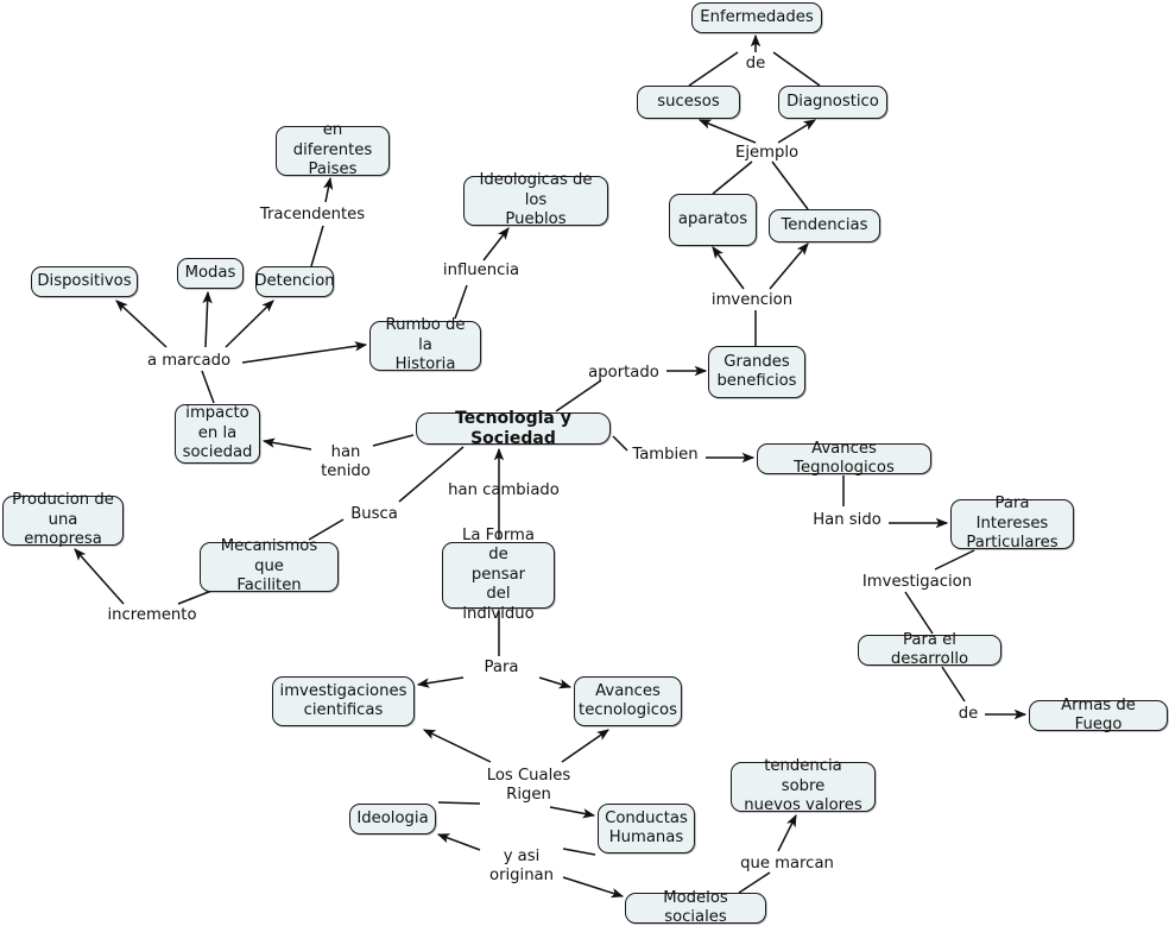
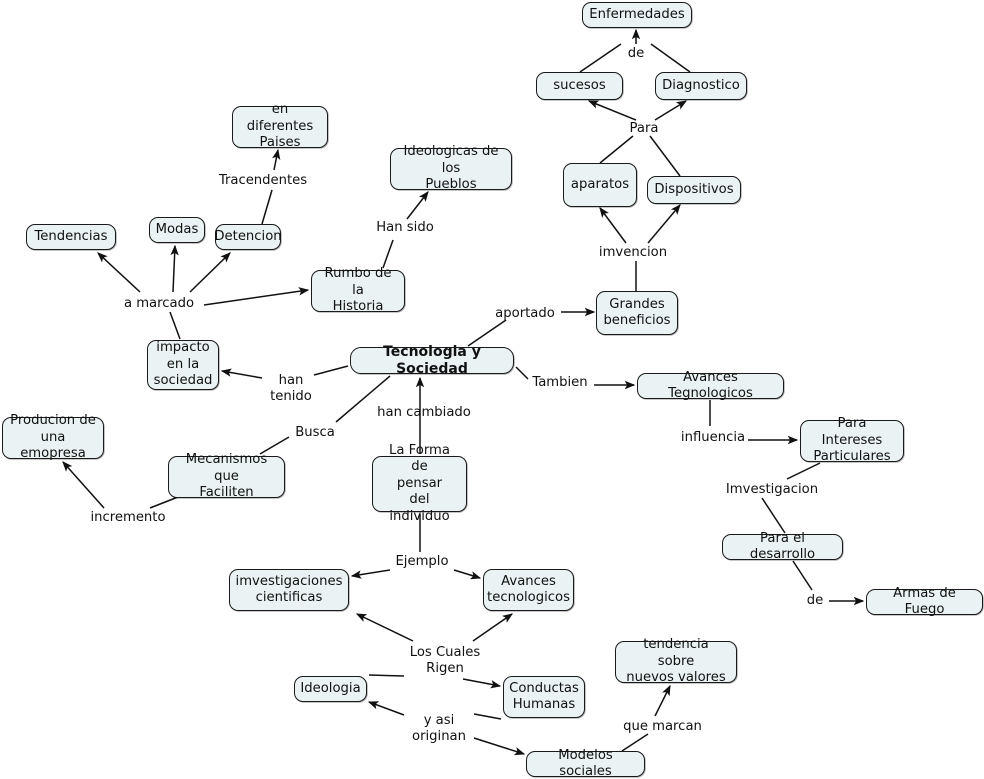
  Enfermedades
  sucesos
  Diagnostico
  aparatos
- Tendencias
+ Dispositivos
  Grandes
  beneficios
  en diferentes
  Paises
- Dispositivos
+ Tendencias
  Modas
  Detencion
  Ideologicas de los
  Pueblos
  Rumbo de la
  Historia
  impacto
  en la
  sociedad
  Tecnologia y Sociedad
  Avances Tegnologicos
  Para Intereses
  Particulares
  Para el desarrollo
  Armas de Fuego
  Producion de
  una emopresa
  Mecanismos que
  Faciliten
  La Forma de
  pensar
  del individuo
  imvestigaciones
  cientificas
  Avances
  tecnologicos
  Ideologia
  Conductas
  Humanas
  tendencia sobre
  nuevos valores
  Modelos sociales
  de
- Ejemplo
+ Para
  imvencion
  Tracendentes
- influencia
+ Han sido
  a marcado
  aportado
  han
  tenido
  Tambien
  Busca
  han cambiado
- Han sido
+ influencia
  Imvestigacion
  incremento
  de
- Para
+ Ejemplo
  Los Cuales
  Rigen
  y asi
  originan
  que marcan
